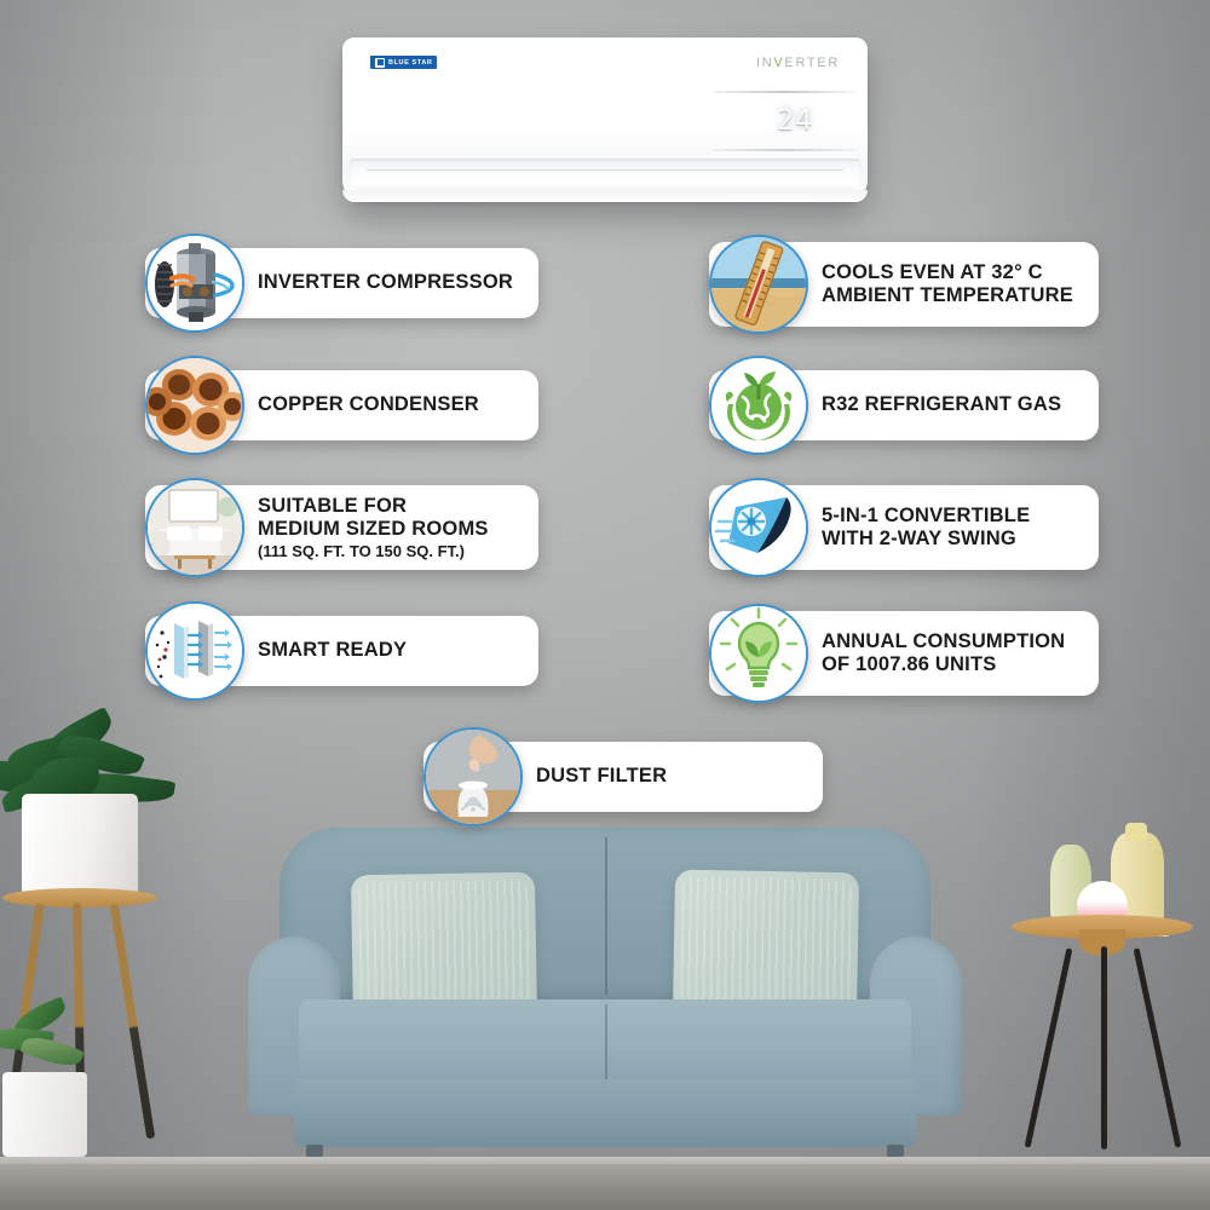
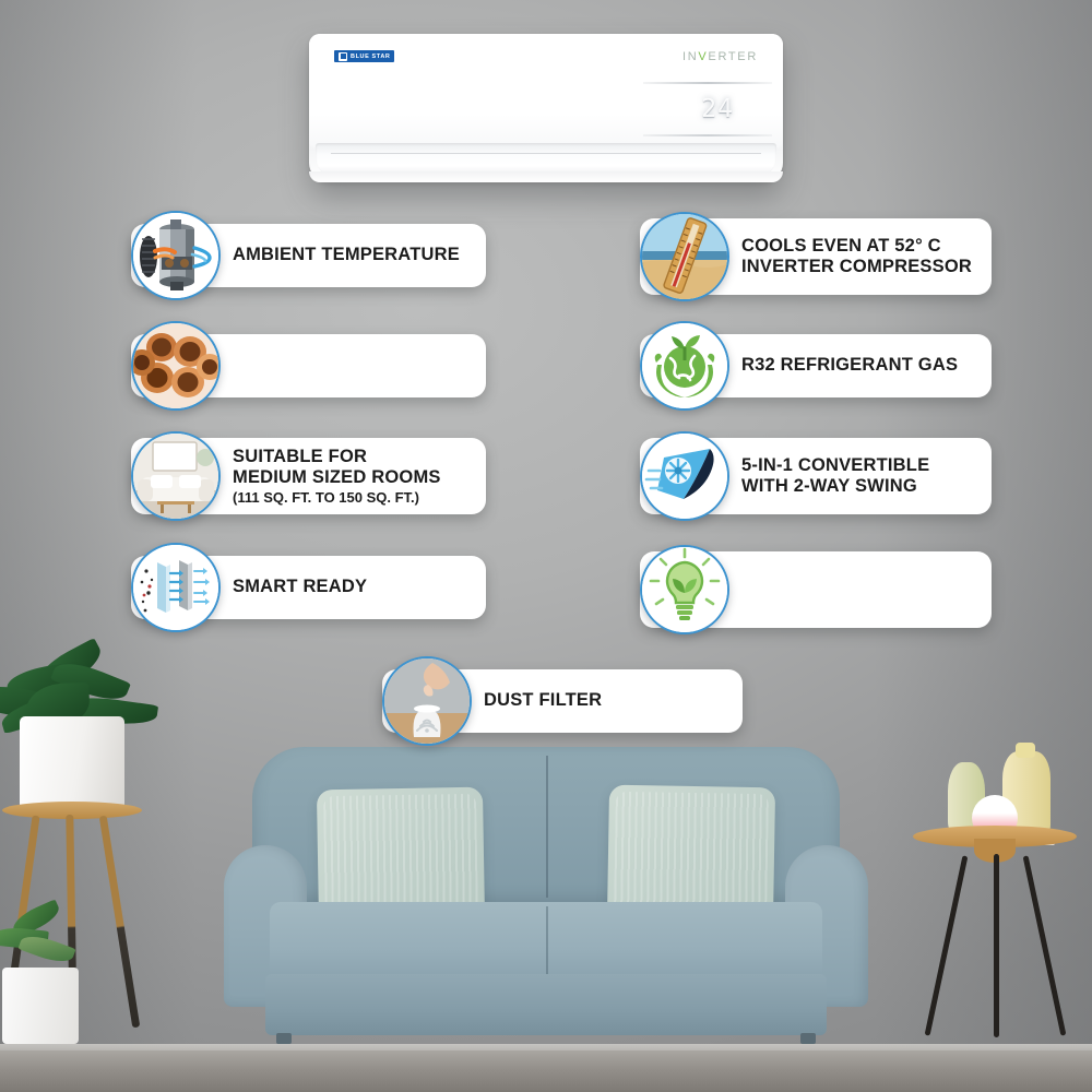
  INVERTER
  24
- INVERTER COMPRESSOR
+ AMBIENT TEMPERATURE
- COPPER CONDENSER
  SUITABLE FOR
  MEDIUM SIZED ROOMS
  (111 SQ. FT. TO 150 SQ. FT.)
  SMART READY
- COOLS EVEN AT 32° C
+ COOLS EVEN AT 52° C
- AMBIENT TEMPERATURE
+ INVERTER COMPRESSOR
  R32 REFRIGERANT GAS
  5-IN-1 CONVERTIBLE
  WITH 2-WAY SWING
- ANNUAL CONSUMPTION
- OF 1007.86 UNITS
  DUST FILTER
